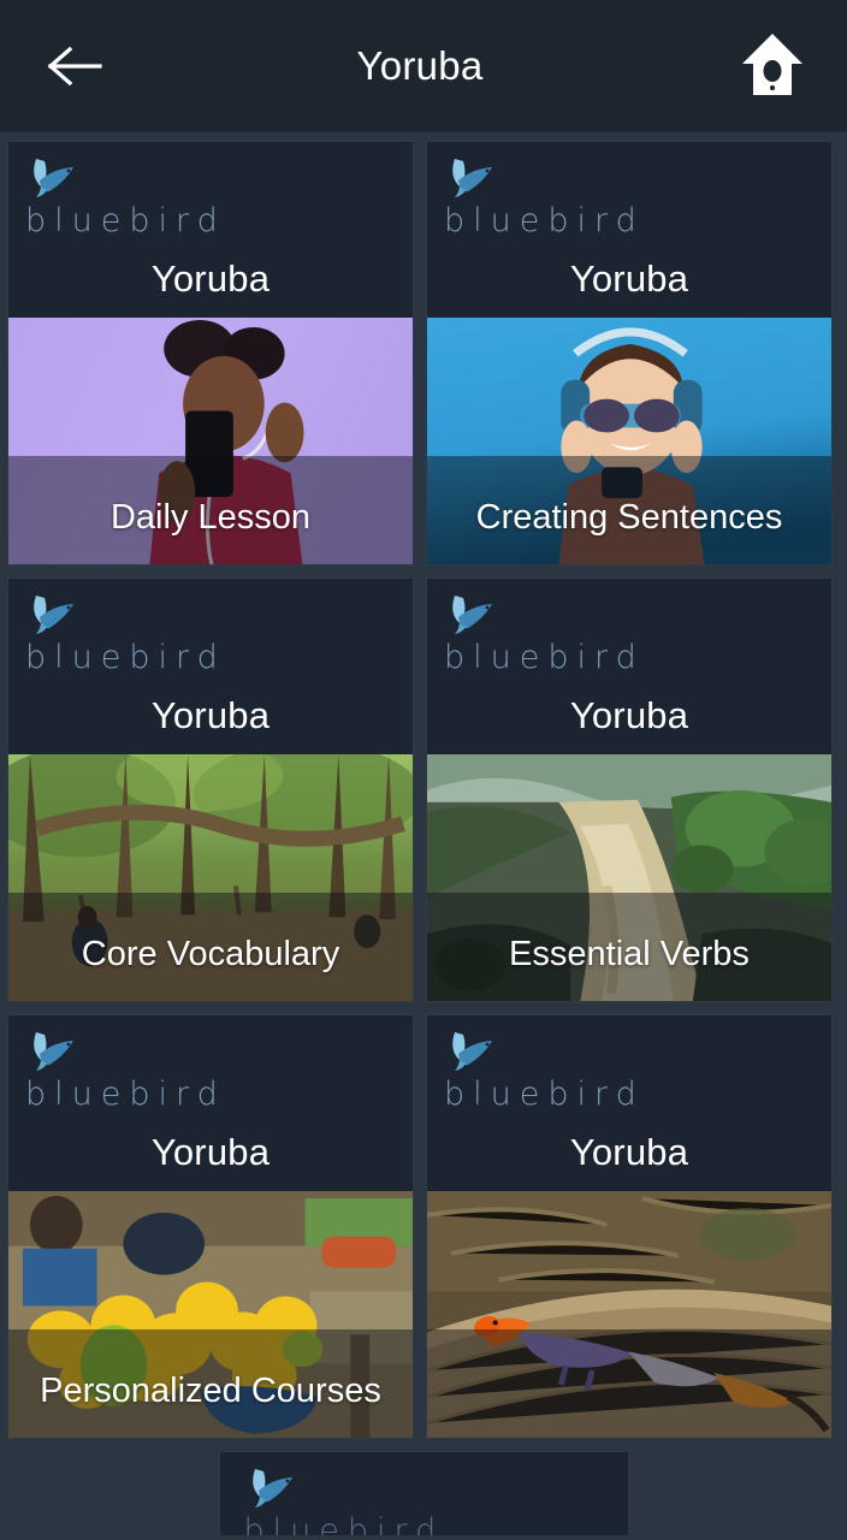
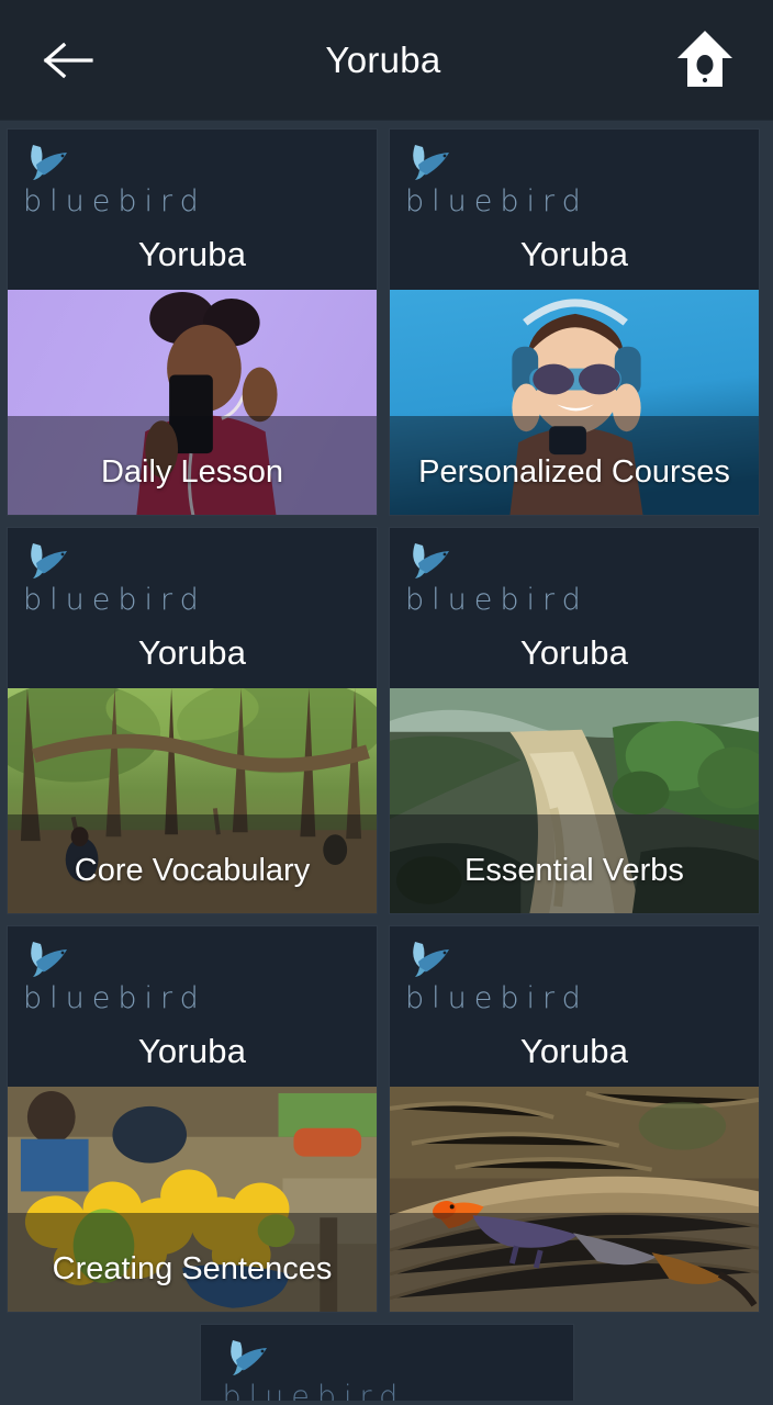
  Yoruba
  Daily Lesson
  bluebird
  Yoruba
- Creating Sentences
+ Personalized Courses
  bluebird
  Yoruba
  Core Vocabulary
  bluebird
  Yoruba
  Essential Verbs
  bluebird
  Yoruba
- Personalized Courses
+ Creating Sentences
  bluebird
  Yoruba
  bluebird
  Yoruba
  bluebird
